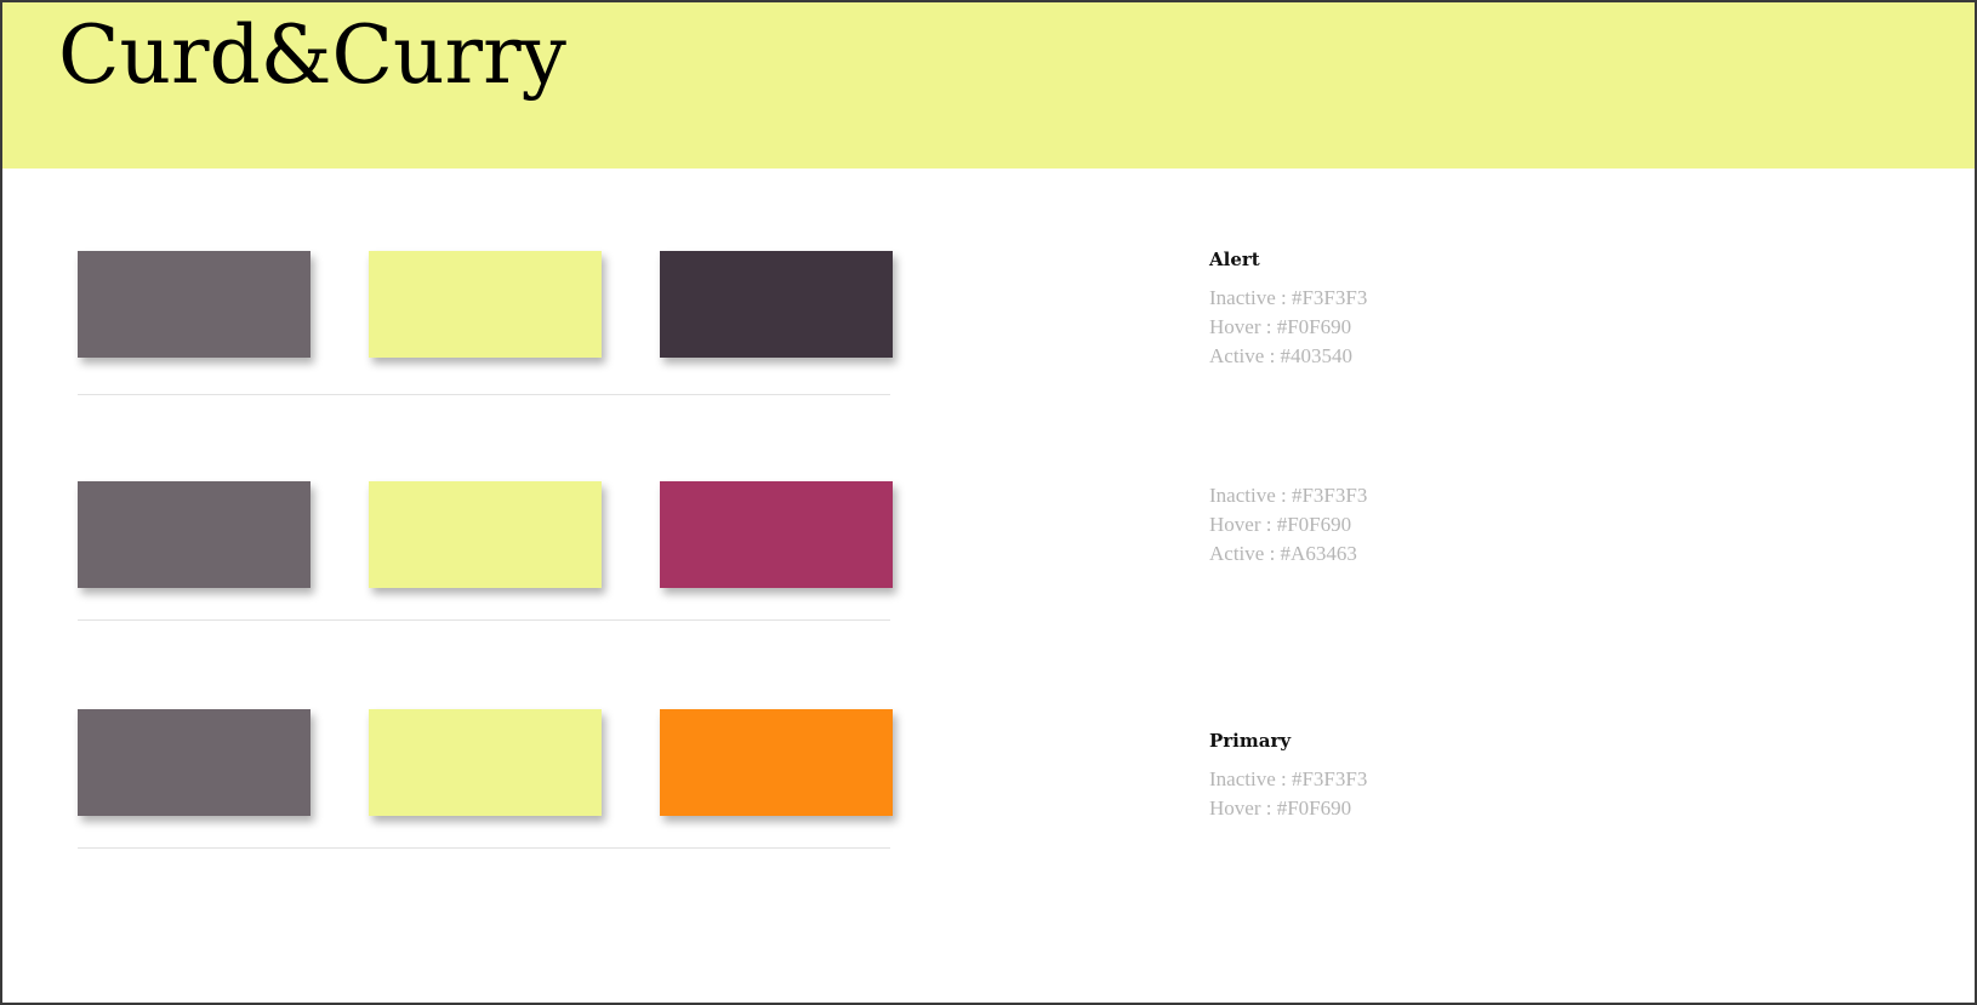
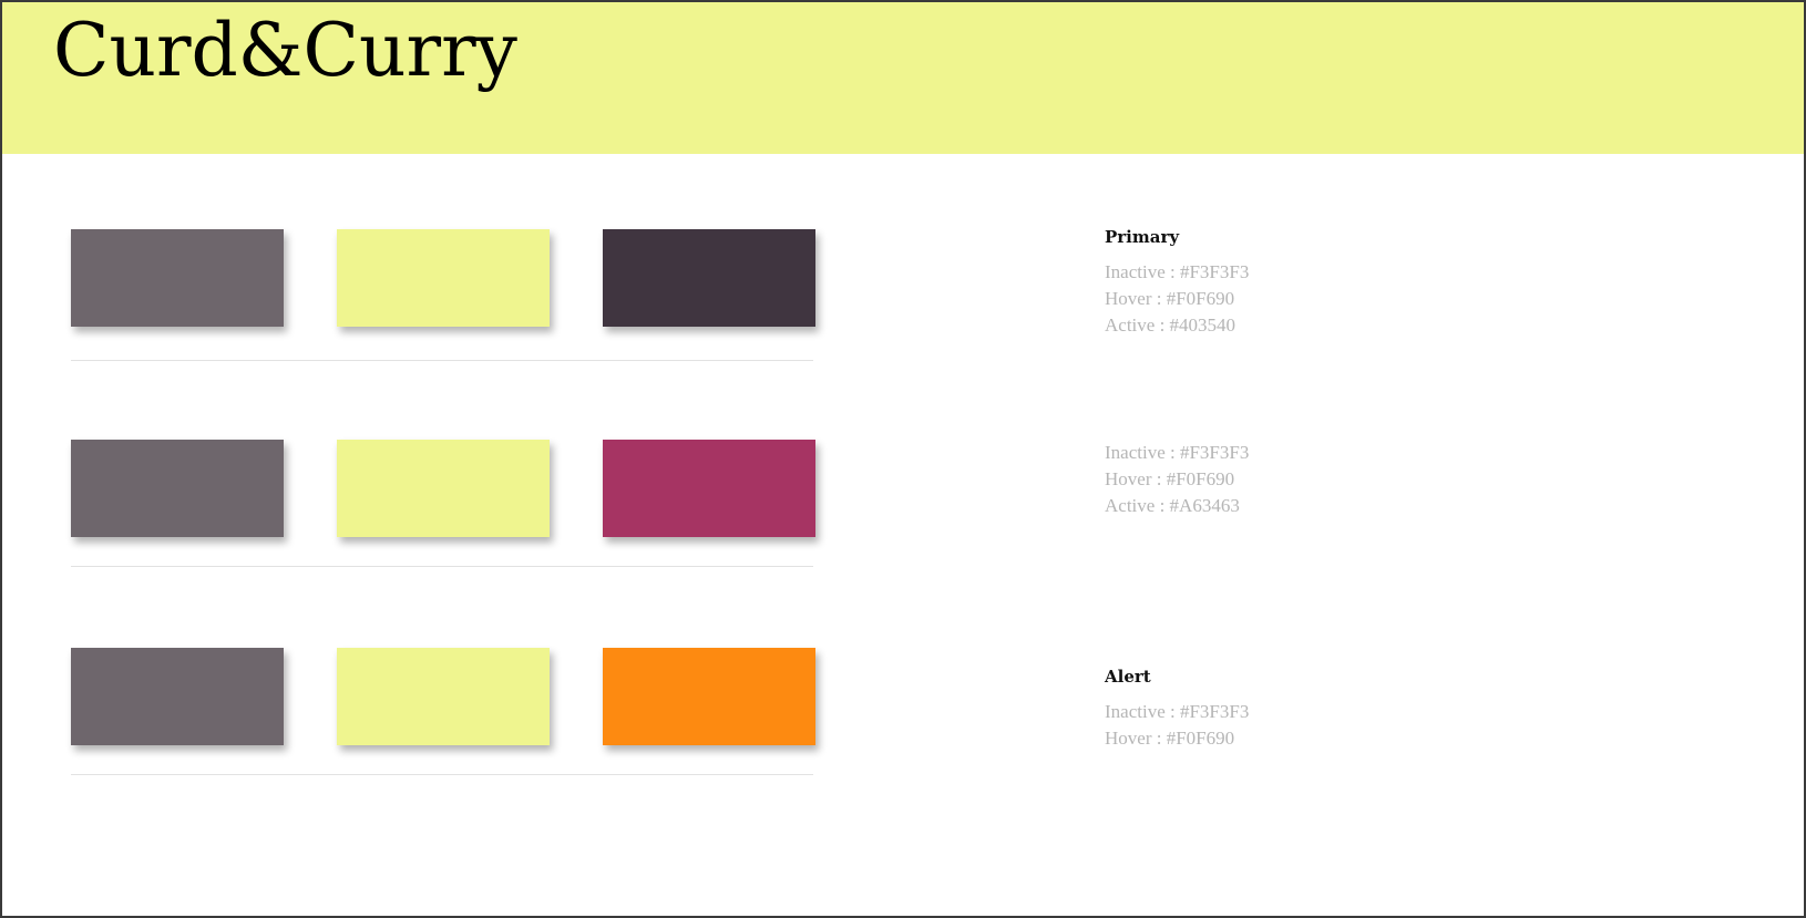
  Curd&Curry
- Alert
+ Primary
  Inactive : #F3F3F3
  Hover : #F0F690
  Active : #403540
  Inactive : #F3F3F3
  Hover : #F0F690
  Active : #A63463
- Primary
+ Alert
  Inactive : #F3F3F3
  Hover : #F0F690
